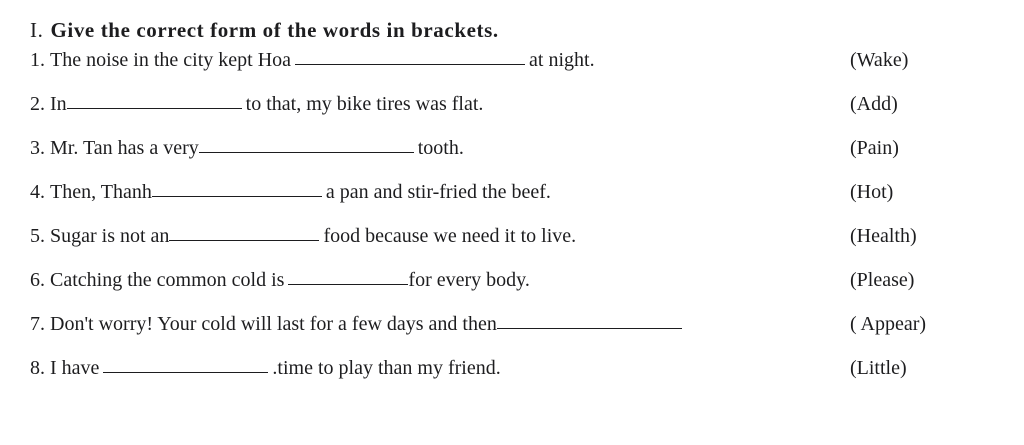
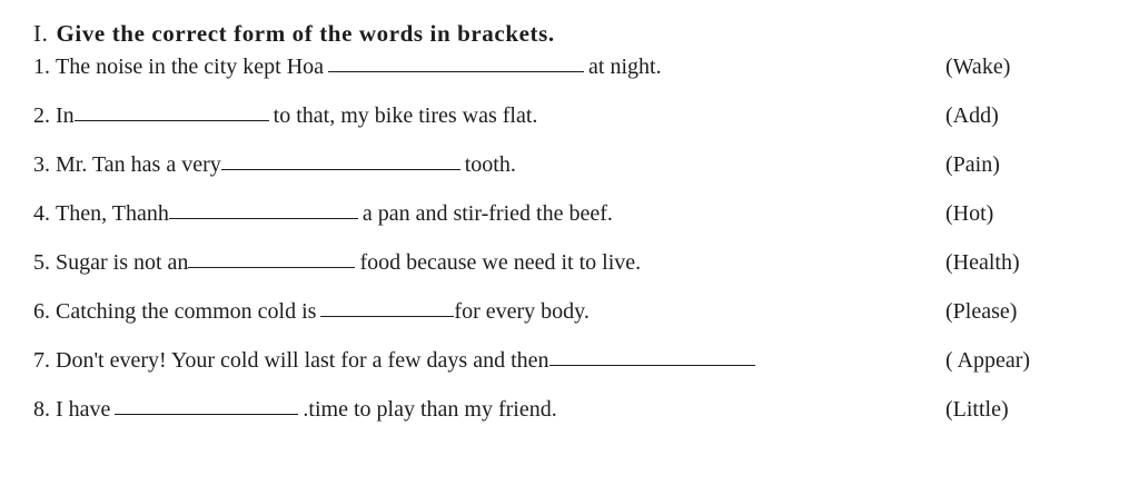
  I. Give the correct form of the words in brackets.
  1.
  The noise in the city kept Hoa
  at night.
  (Wake)
  2.
  In
  to that, my bike tires was flat.
  (Add)
  3.
  Mr. Tan has a very
  tooth.
  (Pain)
  4.
  Then, Thanh
  a pan and stir-fried the beef.
  (Hot)
  5.
  Sugar is not an
  food because we need it to live.
  (Health)
  6.
  Catching the common cold is
  for every body.
  (Please)
  7.
- Don't worry! Your cold will last for a few days and then
+ Don't every! Your cold will last for a few days and then
  ( Appear)
  8.
  I have
  .time to play than my friend.
  (Little)
